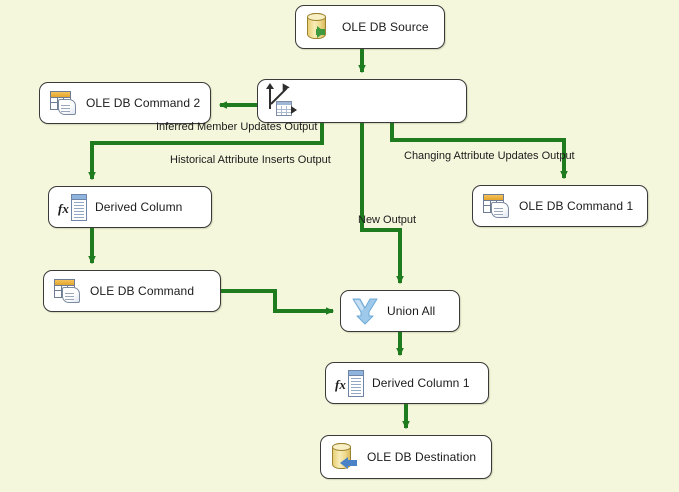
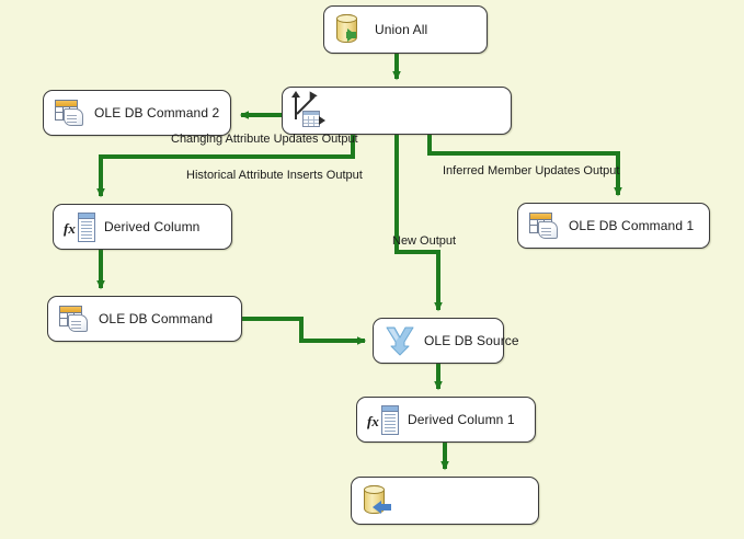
- OLE DB Source
+ Union All
  OLE DB Command 2
  fx
  Derived Column
  OLE DB Command 1
  OLE DB Command
- Union All
+ OLE DB Source
  fx
  Derived Column 1
- OLE DB Destination
- Inferred Member Updates Output
+ Changing Attribute Updates Output
  Historical Attribute Inserts Output
- Changing Attribute Updates Output
+ Inferred Member Updates Output
  New Output
